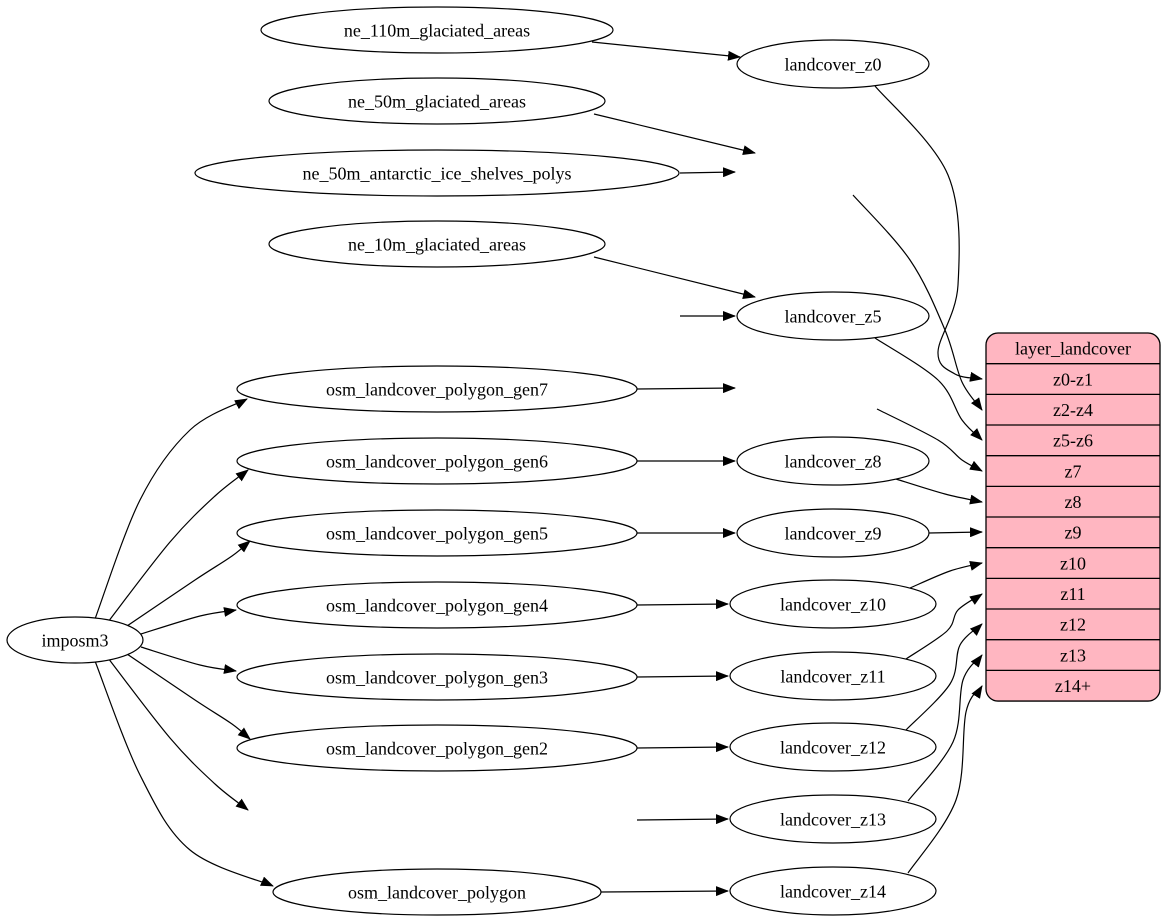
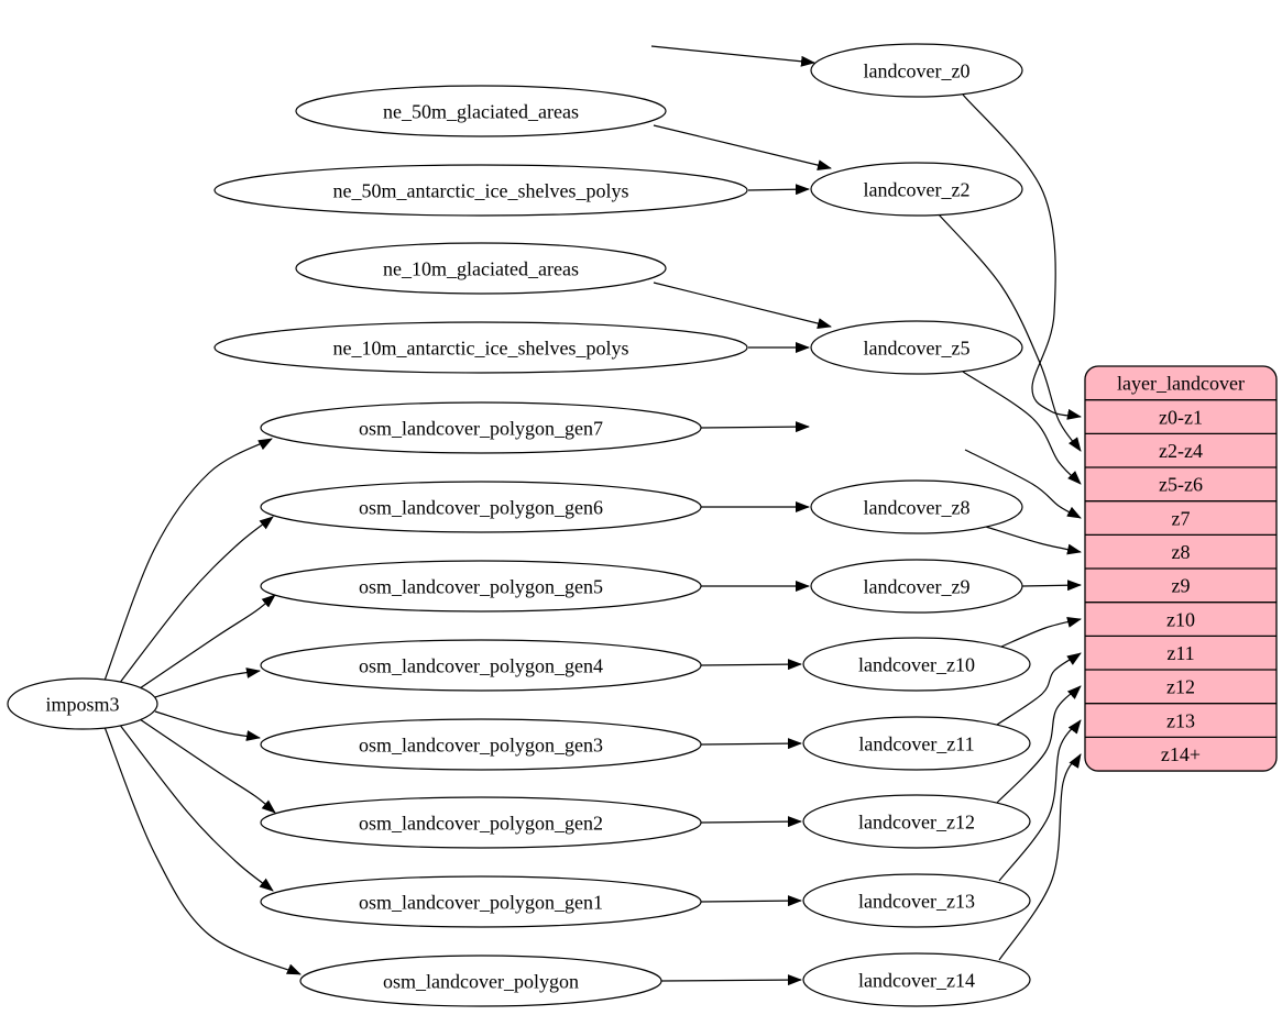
- ne_110m_glaciated_areas
  ne_50m_glaciated_areas
  ne_50m_antarctic_ice_shelves_polys
  ne_10m_glaciated_areas
+ ne_10m_antarctic_ice_shelves_polys
  osm_landcover_polygon_gen7
  osm_landcover_polygon_gen6
  osm_landcover_polygon_gen5
  osm_landcover_polygon_gen4
  osm_landcover_polygon_gen3
  osm_landcover_polygon_gen2
+ osm_landcover_polygon_gen1
  osm_landcover_polygon
  imposm3
  landcover_z0
+ landcover_z2
  landcover_z5
  landcover_z8
  landcover_z9
  landcover_z10
  landcover_z11
  landcover_z12
  landcover_z13
  landcover_z14
  layer_landcover
  z0-z1
  z2-z4
  z5-z6
  z7
  z8
  z9
  z10
  z11
  z12
  z13
  z14+
